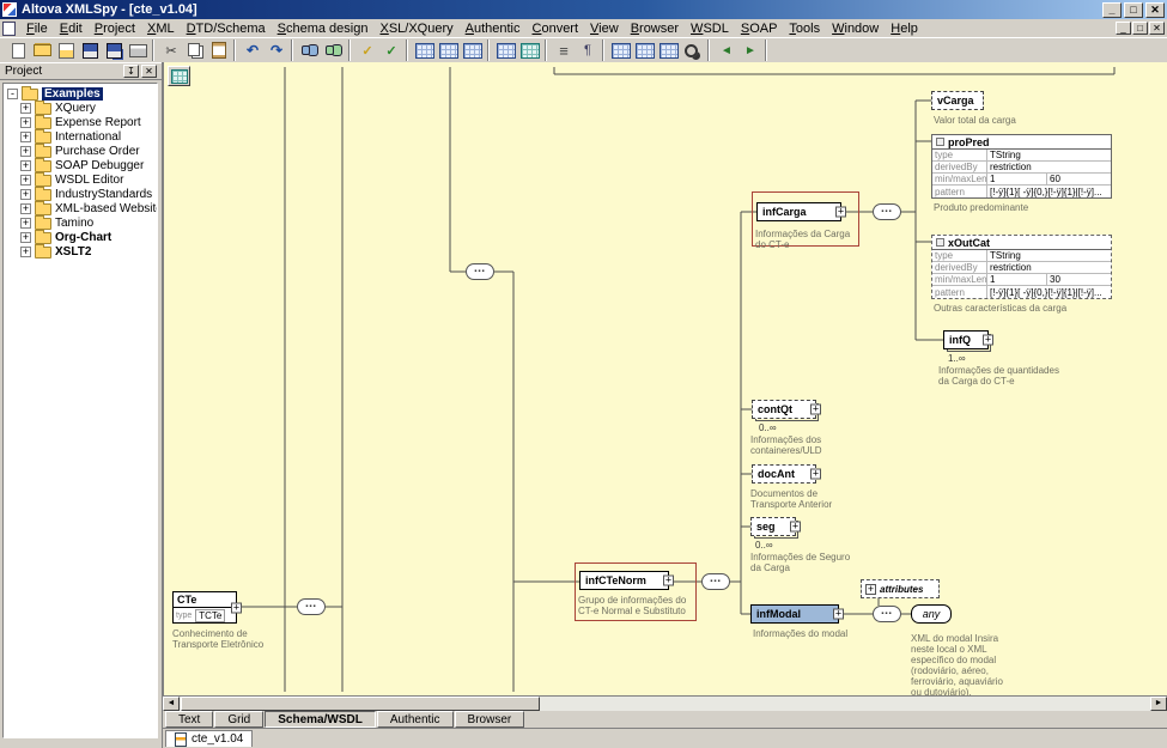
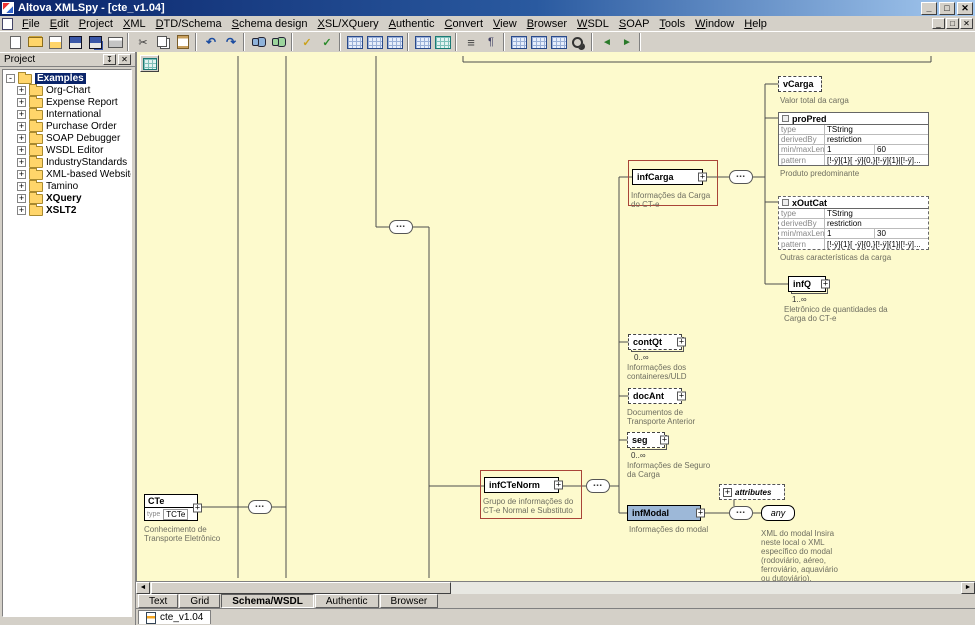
  Altova XMLSpy - [cte_v1.04]
  File
  Edit
  Project
  XML
  DTD/Schema
  Schema design
  XSL/XQuery
  Authentic
  Convert
  View
  Browser
  WSDL
  SOAP
  Tools
  Window
  Help
  Project
  Examples
- XQuery
+ Org-Chart
  Expense Report
  International
  Purchase Order
  SOAP Debugger
  WSDL Editor
  IndustryStandards
  XML-based Websit
  Tamino
- Org-Chart
+ XQuery
  XSLT2
  CTe
  TCTe
  Conhecimento de Transporte Eletrônico
  infCTeNorm
  Grupo de informações do CT-e Normal e Substituto
  infCarga
  Informações da Carga do CT-e
  vCarga
  Valor total da carga
  proPred
  type
  TString
  derivedBy
  restriction
  min/maxLen
  1
  60
  pattern
  [!-ÿ]{1}[ -ÿ]{0,}[!-ÿ]{1}|[!-ÿ]...
  Produto predominante
  xOutCat
  type
  TString
  derivedBy
  restriction
  min/maxLen
  1
  30
  pattern
  [!-ÿ]{1}[ -ÿ]{0,}[!-ÿ]{1}|[!-ÿ]...
  Outras características da carga
  infQ
  1..∞
- Informações de quantidades da Carga do CT-e
+ Eletrônico de quantidades da Carga do CT-e
  contQt
  0..∞
  Informações dos containeres/ULD
  docAnt
  Documentos de Transporte Anterior
  seg
  0..∞
  Informações de Seguro da Carga
  infModal
  Informações do modal
  attributes
  any
  XML do modal Insira neste local o XML específico do modal (rodoviário, aéreo, ferroviário, aquaviário ou dutoviário).
  Text
  Grid
  Schema/WSDL
  Authentic
  Browser
  cte_v1.04
